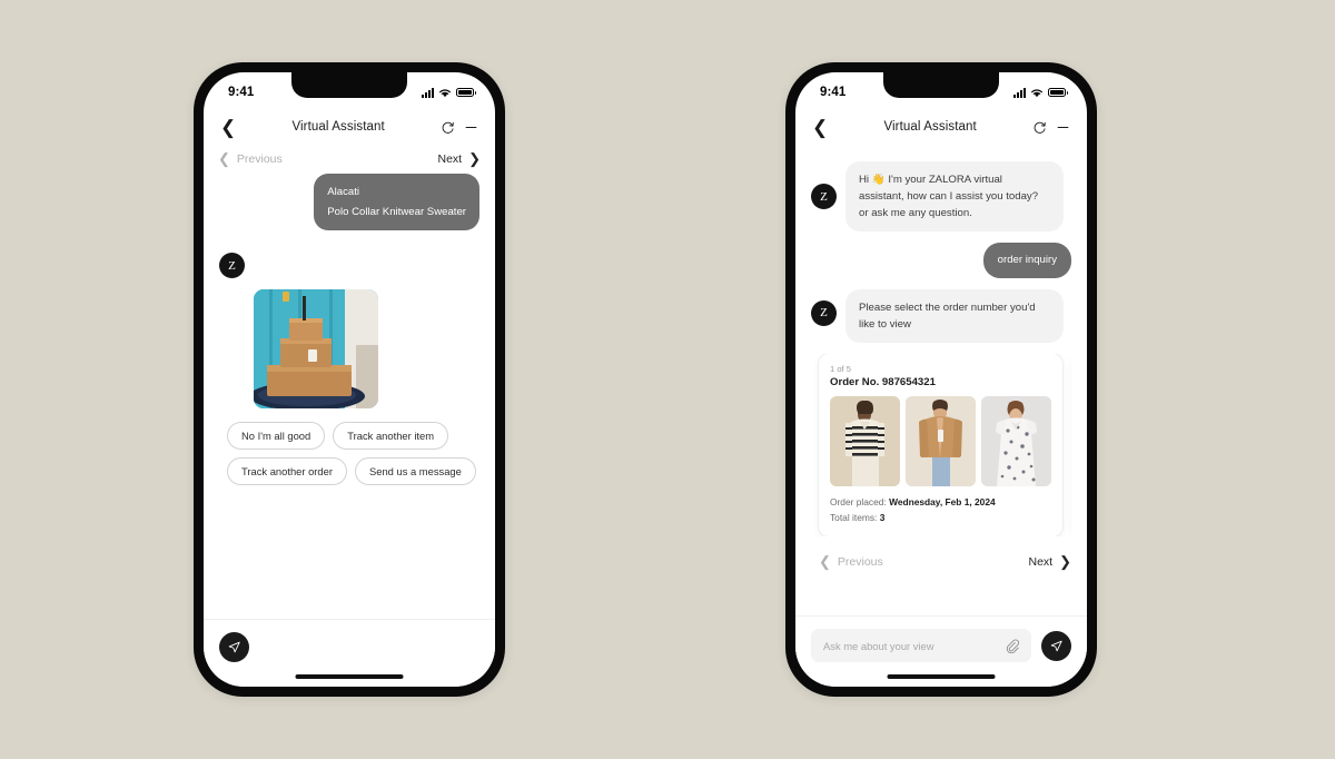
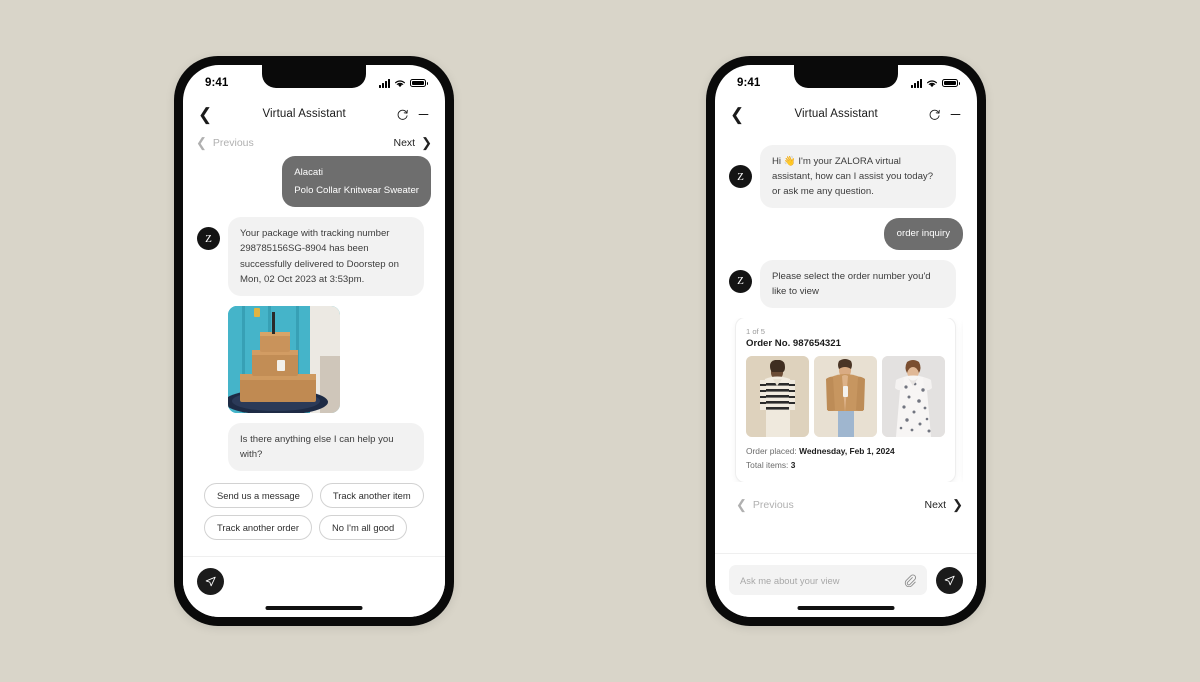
  9:41
  ❮
  Virtual Assistant
  ❮
  Previous
  Next
  ❯
  Alacati
  Polo Collar Knitwear Sweater
  Z
+ Your package with tracking number 298785156SG-8904 has been successfully delivered to Doorstep on Mon, 02 Oct 2023 at 3:53pm.
+ Is there anything else I can help you with?
- No I'm all good
+ Send us a message
  Track another item
  Track another order
- Send us a message
+ No I'm all good
  9:41
  ❮
  Virtual Assistant
  Z
  Hi 👋 I'm your ZALORA virtual assistant, how can I assist you today? or ask me any question.
  order inquiry
  Z
  Please select the order number you'd like to view
  1 of 5
  Order No. 987654321
  Order placed: Wednesday, Feb 1, 2024
  Total items: 3
  ❮
  Previous
  Next
  ❯
  Ask me about your view
